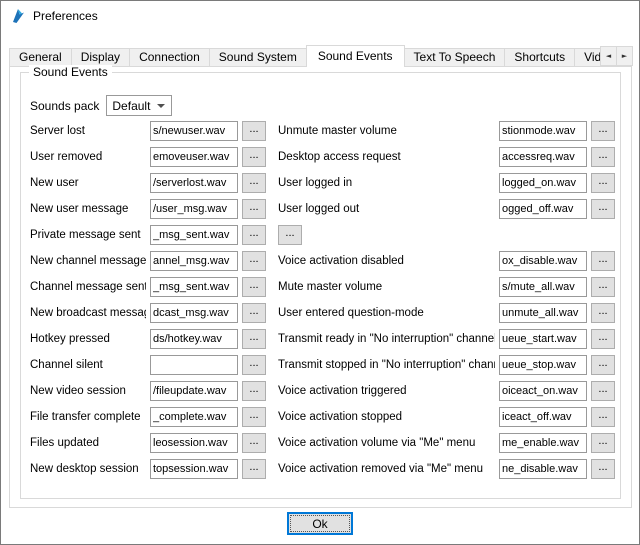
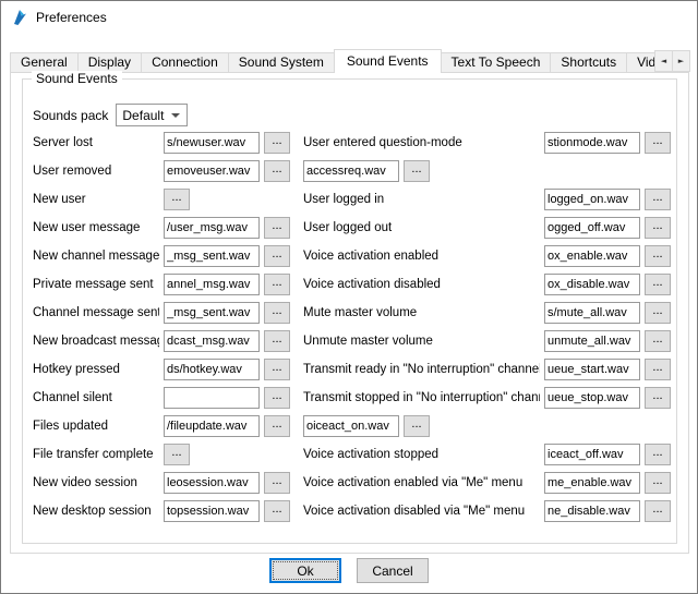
  Preferences
  General
  Display
  Connection
  Sound System
  Sound Events
  Text To Speech
  Shortcuts
  ◄
  ►
  Sound Events
  Sounds pack
  Default
  Server lost
  s/newuser.wav
  ...
  User removed
  emoveuser.wav
  ...
  New user
- /serverlost.wav
  ...
  New user message
  /user_msg.wav
  ...
- Private message sent
+ New channel message
  _msg_sent.wav
  ...
- New channel message
+ Private message sent
  annel_msg.wav
  ...
  Channel message sen
  _msg_sent.wav
  ...
  New broadcast messa
  dcast_msg.wav
  ...
  Hotkey pressed
  ds/hotkey.wav
  ...
  Channel silent
  ...
- New video session
+ Files updated
  /fileupdate.wav
  ...
  File transfer complete
- _complete.wav
  ...
- Files updated
+ New video session
  leosession.wav
  ...
  New desktop session
  topsession.wav
  ...
- Unmute master volume
+ User entered question-mode
  stionmode.wav
  ...
- Desktop access request
  accessreq.wav
  ...
  User logged in
  logged_on.wav
  ...
  User logged out
  ogged_off.wav
  ...
+ Voice activation enabled
+ ox_enable.wav
  ...
  Voice activation disabled
  ox_disable.wav
  ...
  Mute master volume
  s/mute_all.wav
  ...
- User entered question-mode
+ Unmute master volume
  unmute_all.wav
  ...
  Transmit ready in "No interruption" channe
  ueue_start.wav
  ...
  Transmit stopped in "No interruption" chan
  ueue_stop.wav
  ...
- Voice activation triggered
  oiceact_on.wav
  ...
  Voice activation stopped
  iceact_off.wav
  ...
- Voice activation volume via "Me" menu
+ Voice activation enabled via "Me" menu
  me_enable.wav
  ...
- Voice activation removed via "Me" menu
+ Voice activation disabled via "Me" menu
  ne_disable.wav
  ...
  Ok
+ Cancel
